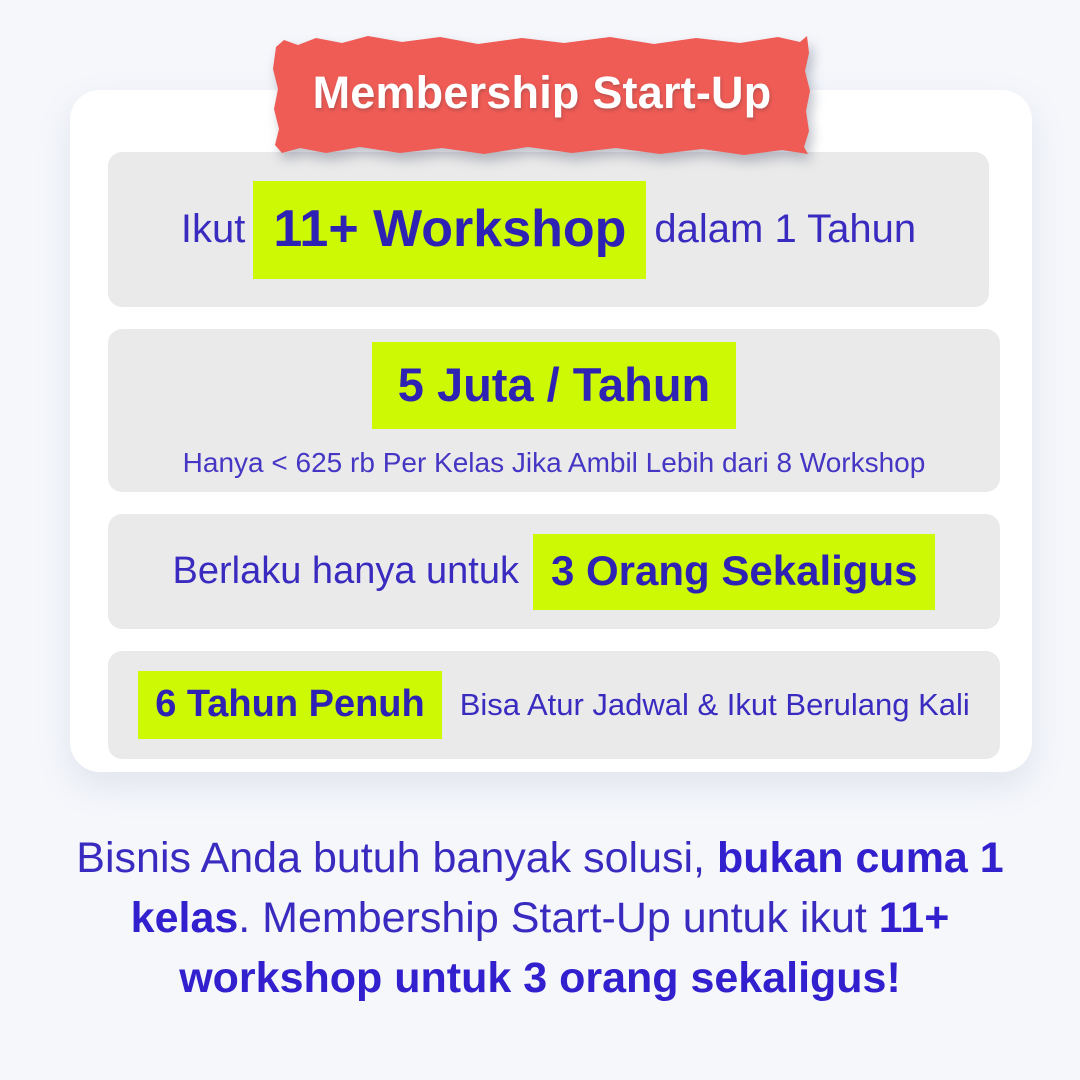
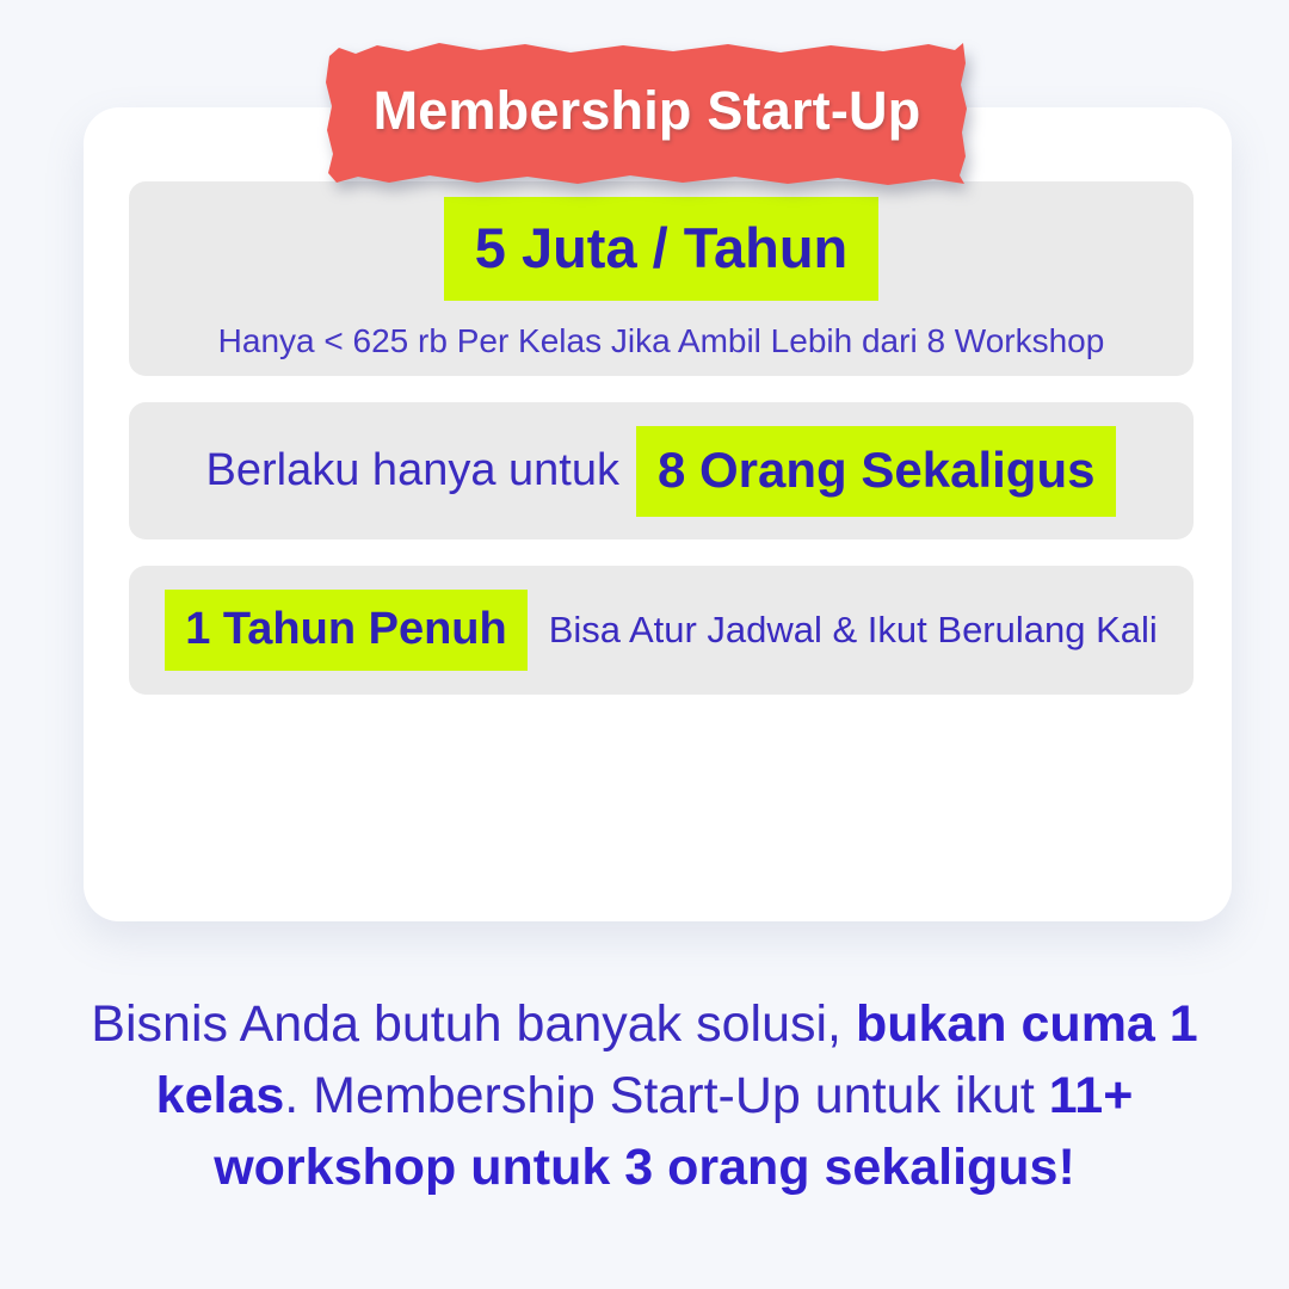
  Membership Start-Up
- Ikut
- 11+ Workshop
- dalam 1 Tahun
  5 Juta / Tahun
  Hanya < 625 rb Per Kelas Jika Ambil Lebih dari 8 Workshop
  Berlaku hanya untuk
- 3 Orang Sekaligus
+ 8 Orang Sekaligus
- 6 Tahun Penuh
+ 1 Tahun Penuh
  Bisa Atur Jadwal & Ikut Berulang Kali
  Bisnis Anda butuh banyak solusi, bukan cuma 1 kelas. Membership Start-Up untuk ikut 11+ workshop untuk 3 orang sekaligus!
